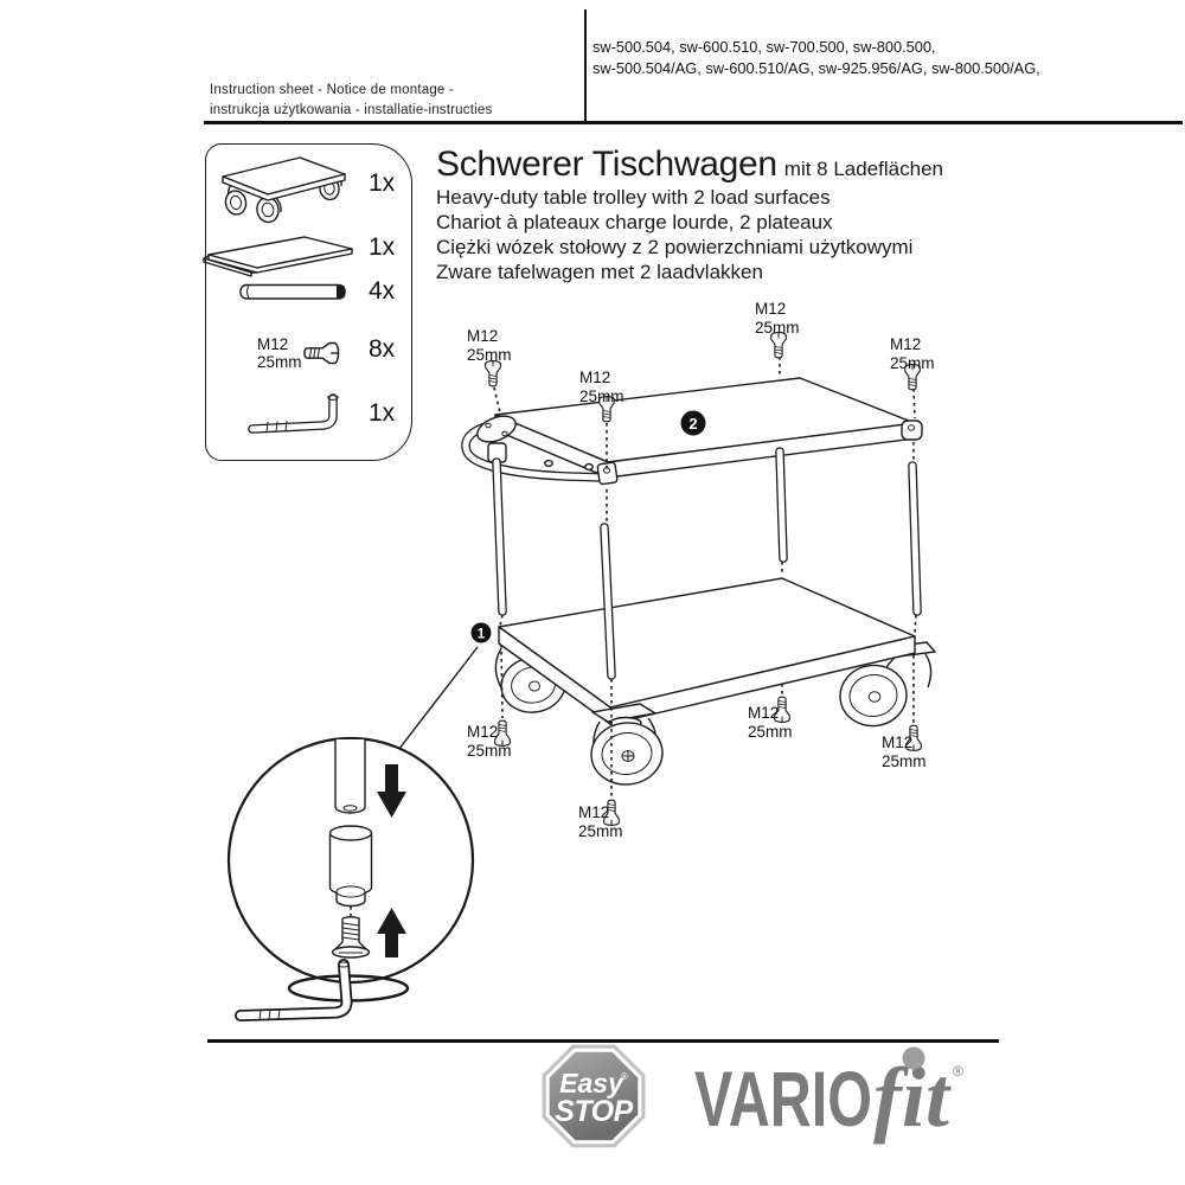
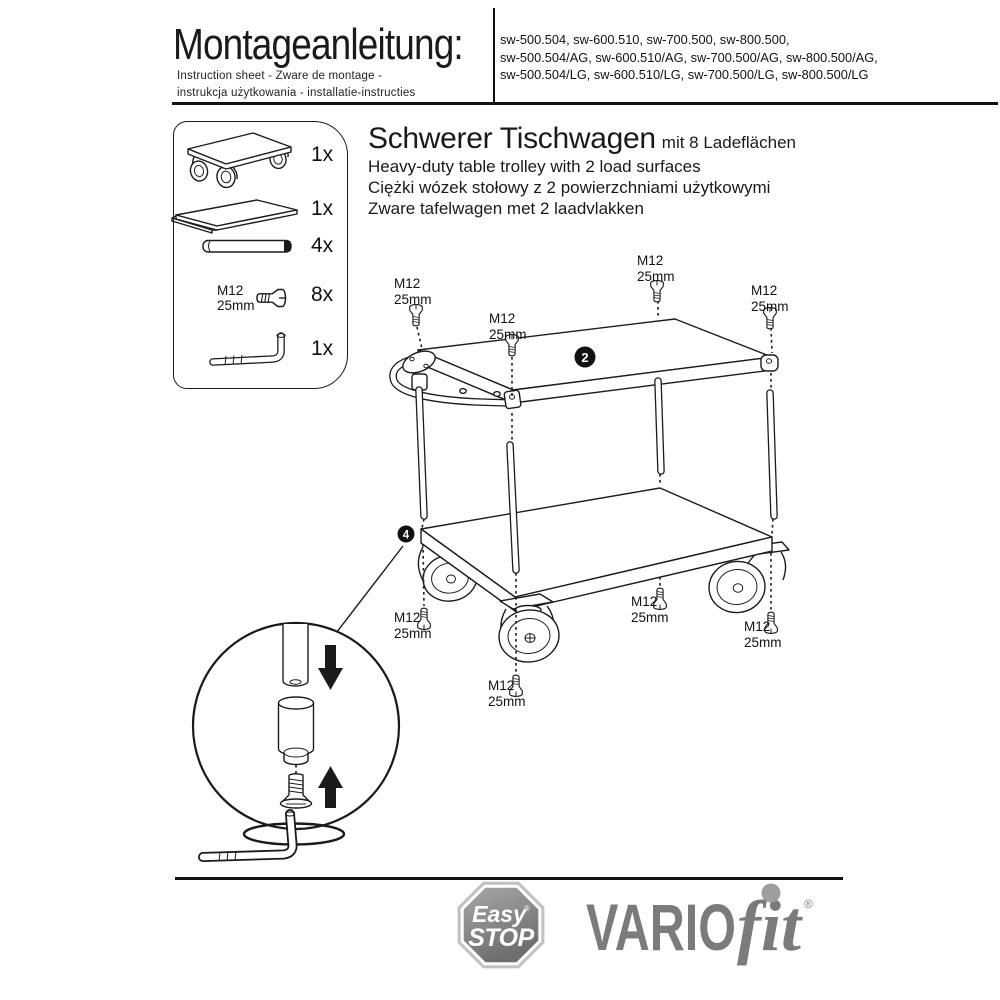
+ Montageanleitung:
- Instruction sheet - Notice de montage -
+ Instruction sheet - Zware de montage -
  instrukcja użytkowania - installatie-instructies
  sw-500.504, sw-600.510, sw-700.500, sw-800.500,
- sw-500.504/AG, sw-600.510/AG, sw-925.956/AG, sw-800.500/AG,
+ sw-500.504/AG, sw-600.510/AG, sw-700.500/AG, sw-800.500/AG,
+ sw-500.504/LG, sw-600.510/LG, sw-700.500/LG, sw-800.500/LG
  1x
  1x
  4x
  8x
  1x
  Schwerer Tischwagen mit 8 Ladeflächen
  Heavy-duty table trolley with 2 load surfaces
- Chariot à plateaux charge lourde, 2 plateaux
  Ciężki wózek stołowy z 2 powierzchniami użytkowymi
  Zware tafelwagen met 2 laadvlakken
  M12
  25mm
  M12
  25mm
  M12
  25mm
  M12
  25mm
  M12
  25mm
  M12
  25mm
  M12
  25mm
  M12
  25mm
  M12
  25mm
  2
- 1
+ 4
  Easy
  ®
  STOP
  VARIO
  fit
  ®
